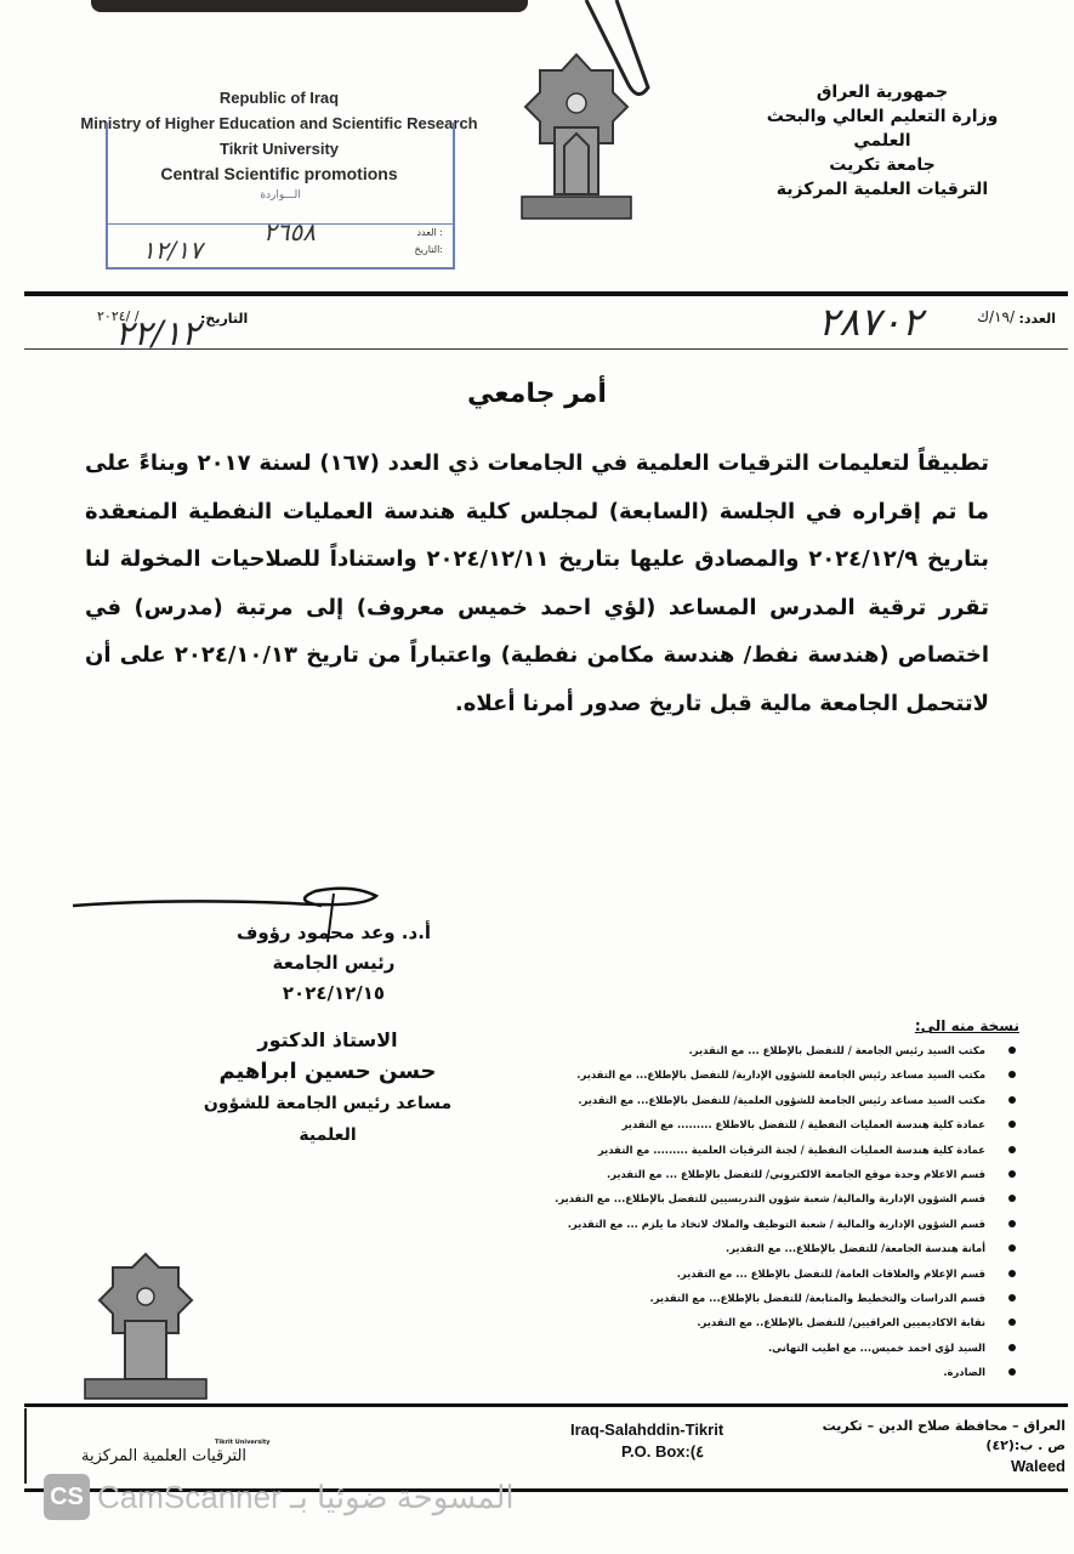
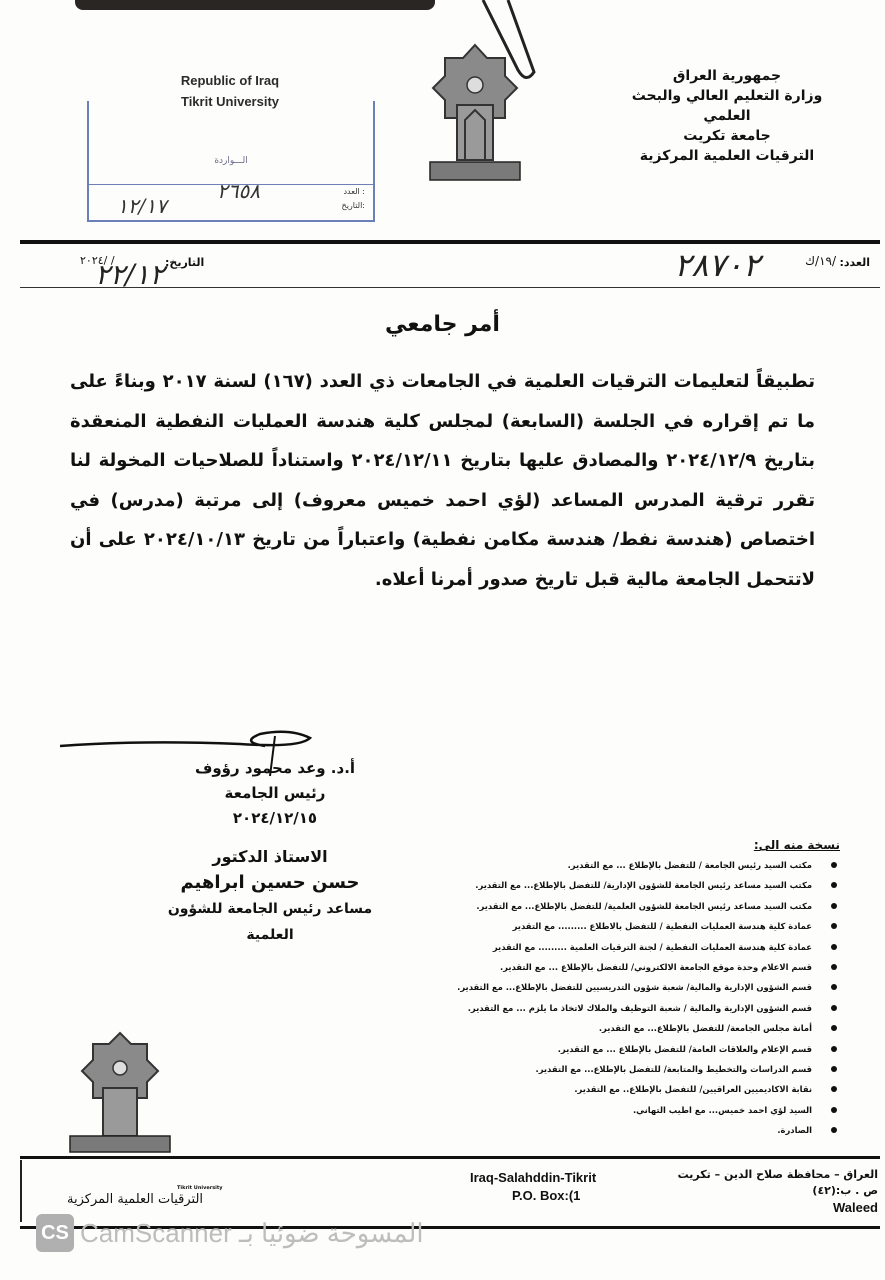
  Republic of Iraq
- Ministry of Higher Education and Scientific Research
  Tikrit University
- Central Scientific promotions
  الـــواردة
  العدد :
  التاريخ:
  ٢٦٥٨
  ١٢/١٧
  جمهورية العراق
  وزارة التعليم العالي والبحث العلمي
  جامعة تكريت
  الترقيات العلمية المركزية
  العدد:
  /١٩/ك
  ٢٨٧٠٢
  التاريخ:
  / /٢٠٢٤
  ٢٢/١٢
  أمر جامعي
  تطبيقاً لتعليمات الترقيات العلمية في الجامعات ذي العدد (١٦٧) لسنة ٢٠١٧ وبناءً على ما تم إقراره في الجلسة (السابعة) لمجلس كلية هندسة العمليات النفطية المنعقدة بتاريخ ٢٠٢٤/١٢/٩ والمصادق عليها بتاريخ ٢٠٢٤/١٢/١١ واستناداً للصلاحيات المخولة لنا تقرر ترقية المدرس المساعد (لؤي احمد خميس معروف) إلى مرتبة (مدرس) في اختصاص (هندسة نفط/ هندسة مكامن نفطية) واعتباراً من تاريخ ٢٠٢٤/١٠/١٣ على أن لاتتحمل الجامعة مالية قبل تاريخ صدور أمرنا أعلاه.
  أ.د. وعد محمود رؤوف
  رئيس الجامعة
  ٢٠٢٤/١٢/١٥
  الاستاذ الدكتور
  حسن حسين ابراهيم
  مساعد رئيس الجامعة للشؤون العلمية
  نسخة منه الى:
  مكتب السيد رئيس الجامعة / للتفضل بالإطلاع ... مع التقدير.
  مكتب السيد مساعد رئيس الجامعة للشؤون الإدارية/ للتفضل بالإطلاع... مع التقدير.
  مكتب السيد مساعد رئيس الجامعة للشؤون العلمية/ للتفضل بالإطلاع... مع التقدير.
  عمادة كلية هندسة العمليات النفطية / للتفضل بالاطلاع ......... مع التقدير
  عمادة كلية هندسة العمليات النفطية / لجنة الترقيات العلمية ......... مع التقدير
  قسم الاعلام وحدة موقع الجامعة الالكتروني/ للتفضل بالإطلاع ... مع التقدير.
  قسم الشؤون الإدارية والمالية/ شعبة شؤون التدريسيين للتفضل بالإطلاع... مع التقدير.
  قسم الشؤون الإدارية والمالية / شعبة التوظيف والملاك لاتخاذ ما يلزم ... مع التقدير.
- أمانة هندسة الجامعة/ للتفضل بالإطلاع... مع التقدير.
+ أمانة مجلس الجامعة/ للتفضل بالإطلاع... مع التقدير.
  قسم الإعلام والعلاقات العامة/ للتفضل بالإطلاع ... مع التقدير.
  قسم الدراسات والتخطيط والمتابعة/ للتفضل بالإطلاع... مع التقدير.
  نقابة الاكاديميين العراقيين/ للتفضل بالإطلاع.. مع التقدير.
  السيد لؤي احمد خميس... مع اطيب التهاني.
  الصادرة.
  العراق – محافظة صلاح الدين – تكريت
  ص . ب:(٤٢)
  Waleed
  Iraq-Salahddin-Tikrit
- P.O. Box:(٤
+ P.O. Box:(1
  الترقيات العلمية المركزية
  CS
  CamScanner المسوحة ضوئيا بـ
